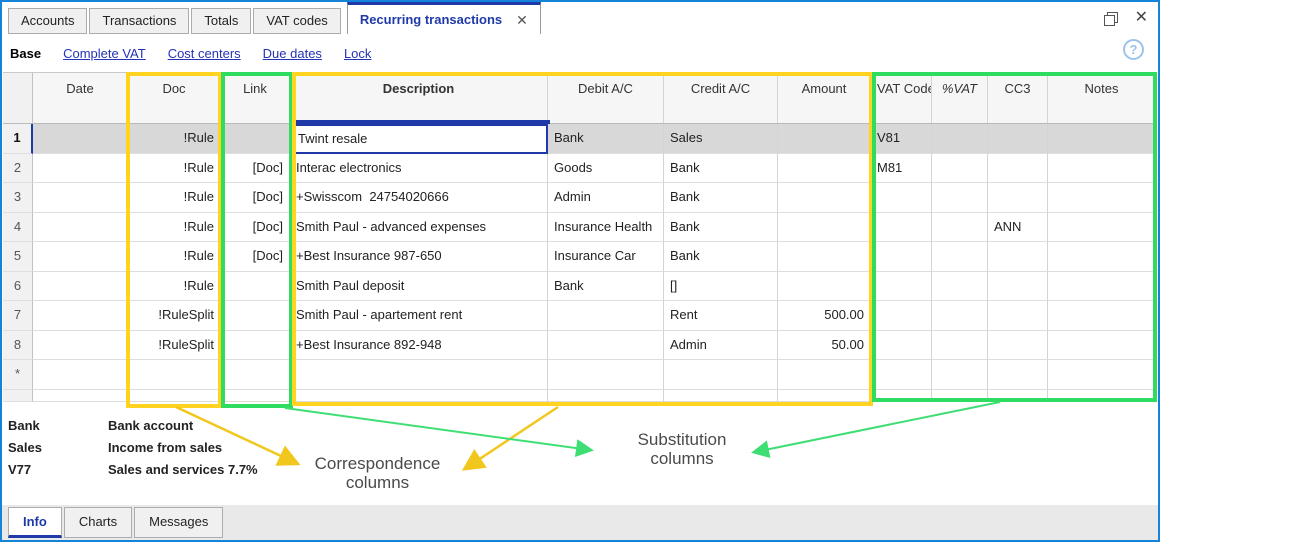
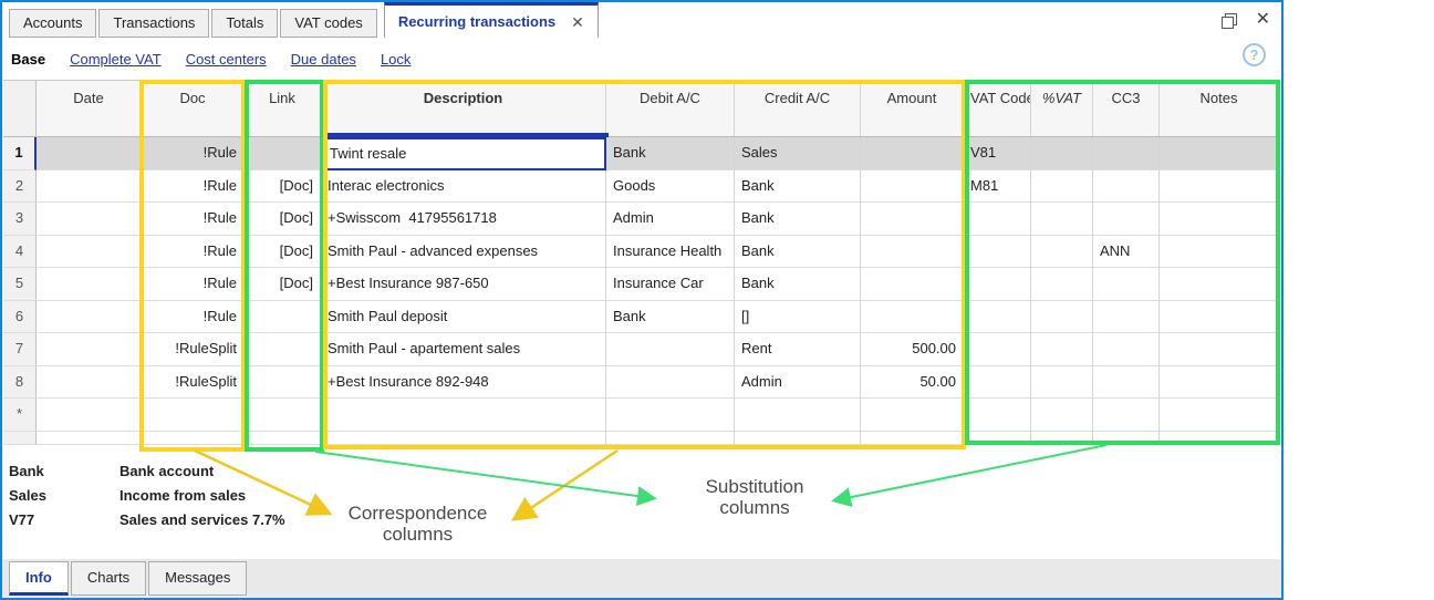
  Accounts
  Transactions
  Totals
  VAT codes
  Recurring transactions
  ✕
  ✕
  Base
  Complete VAT
  Cost centers
  Due dates
  Lock
  ?
  Date
  Doc
  Link
  Description
  Debit A/C
  Credit A/C
  Amount
  VAT Code
  %VAT
  CC3
  Notes
  1
  !Rule
  Twint resale
  Bank
  Sales
  V81
  2
  !Rule
  [Doc]
  Interac electronics
  Goods
  Bank
  M81
  3
  !Rule
  [Doc]
- +Swisscom 24754020666
+ +Swisscom 41795561718
  Admin
  Bank
  4
  !Rule
  [Doc]
  Smith Paul - advanced expenses
  Insurance Health
  Bank
  ANN
  5
  !Rule
  [Doc]
  +Best Insurance 987-650
  Insurance Car
  Bank
  6
  !Rule
  Smith Paul deposit
  Bank
  []
  7
  !RuleSplit
- Smith Paul - apartement rent
+ Smith Paul - apartement sales
  Rent
  500.00
  8
  !RuleSplit
  +Best Insurance 892-948
  Admin
  50.00
  *
  Bank
  Bank account
  Sales
  Income from sales
  V77
  Sales and services 7.7%
  Correspondence
  columns
  Substitution
  columns
  Info
  Charts
  Messages
